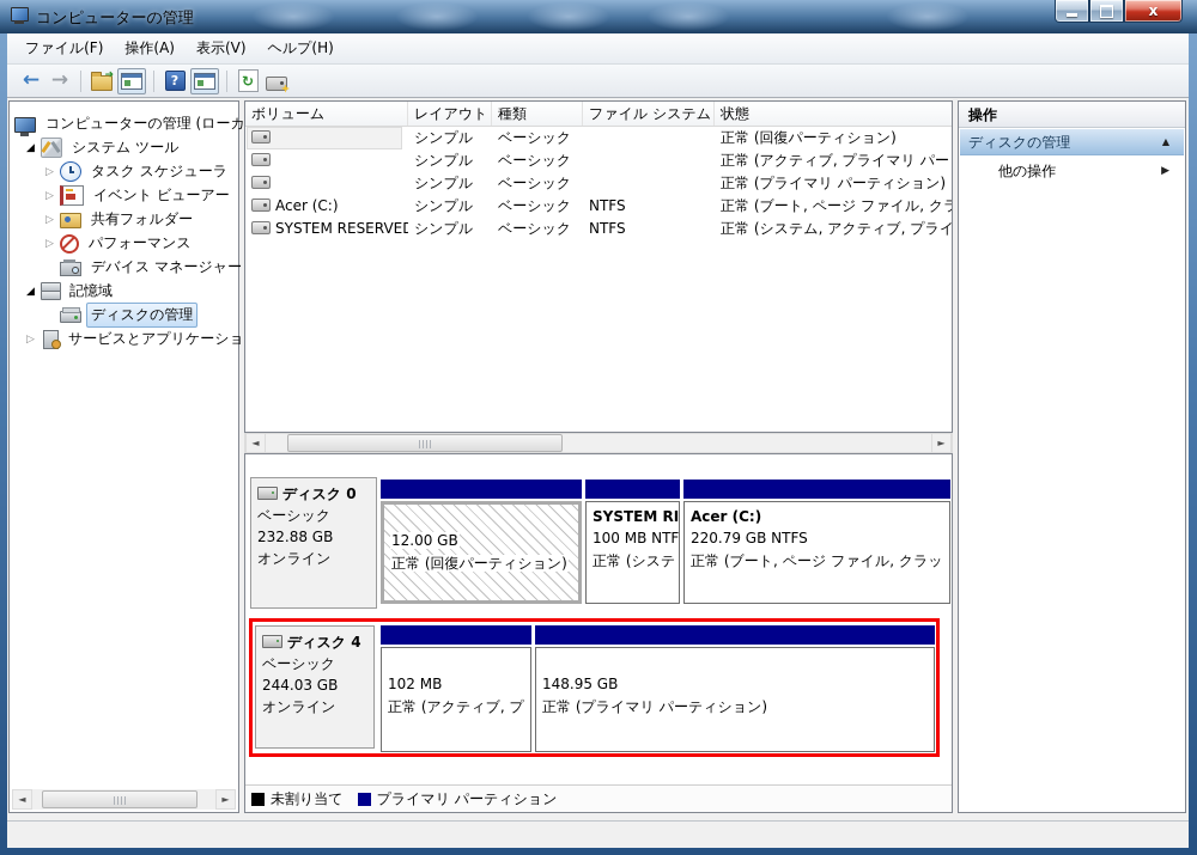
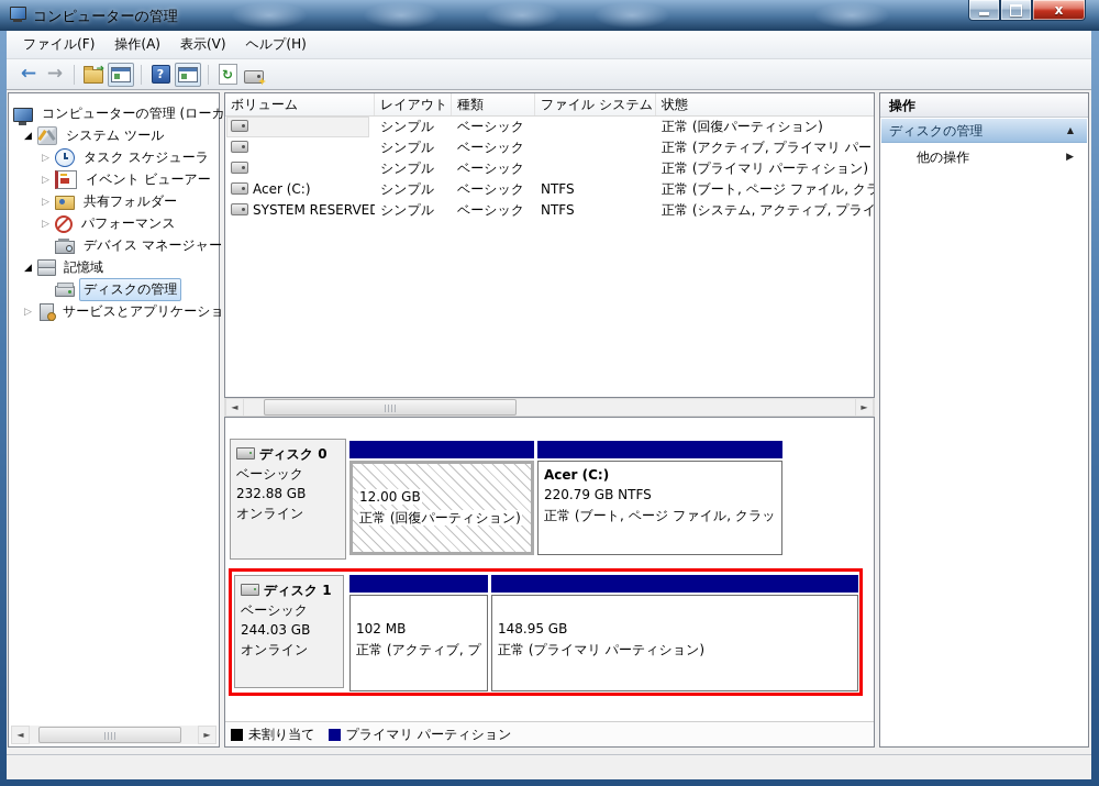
  コンピューターの管理
  x
  ファイル(F)
  操作(A)
  表示(V)
  ヘルプ(H)
  ←
  →
  ?
  ↻
  コンピューターの管理 (ローカ
  ◢
  システム ツール
  ▷
  タスク スケジューラ
  ▷
  イベント ビューアー
  ▷
  共有フォルダー
  ▷
  パフォーマンス
  デバイス マネージャー
  ◢
  記憶域
  ディスクの管理
  ▷
  サービスとアプリケーショ
  ◄
  ►
  ボリューム
  レイアウト
  種類
  ファイル システム
  状態
  シンプル
  ベーシック
  正常 (回復パーティション)
  シンプル
  ベーシック
  正常 (アクティブ, プライマリ パー
  シンプル
  ベーシック
  正常 (プライマリ パーティション)
  Acer (C:)
  シンプル
  ベーシック
  NTFS
  正常 (ブート, ページ ファイル, クラ
  SYSTEM RESERVED
  シンプル
  ベーシック
  NTFS
  正常 (システム, アクティブ, プライ
  ◄
  ►
  ディスク 0
  ベーシック
  232.88 GB
  オンライン
  12.00 GB
  正常 (回復パーティション)
- SYSTEM RI
- 100 MB NTF
- 正常 (システ
  Acer (C:)
  220.79 GB NTFS
  正常 (ブート, ページ ファイル, クラッ
- ディスク 4
+ ディスク 1
  ベーシック
  244.03 GB
  オンライン
  102 MB
  正常 (アクティブ, プ
  148.95 GB
  正常 (プライマリ パーティション)
  未割り当て
  プライマリ パーティション
  操作
  ディスクの管理
  ▲
  他の操作
  ▶
